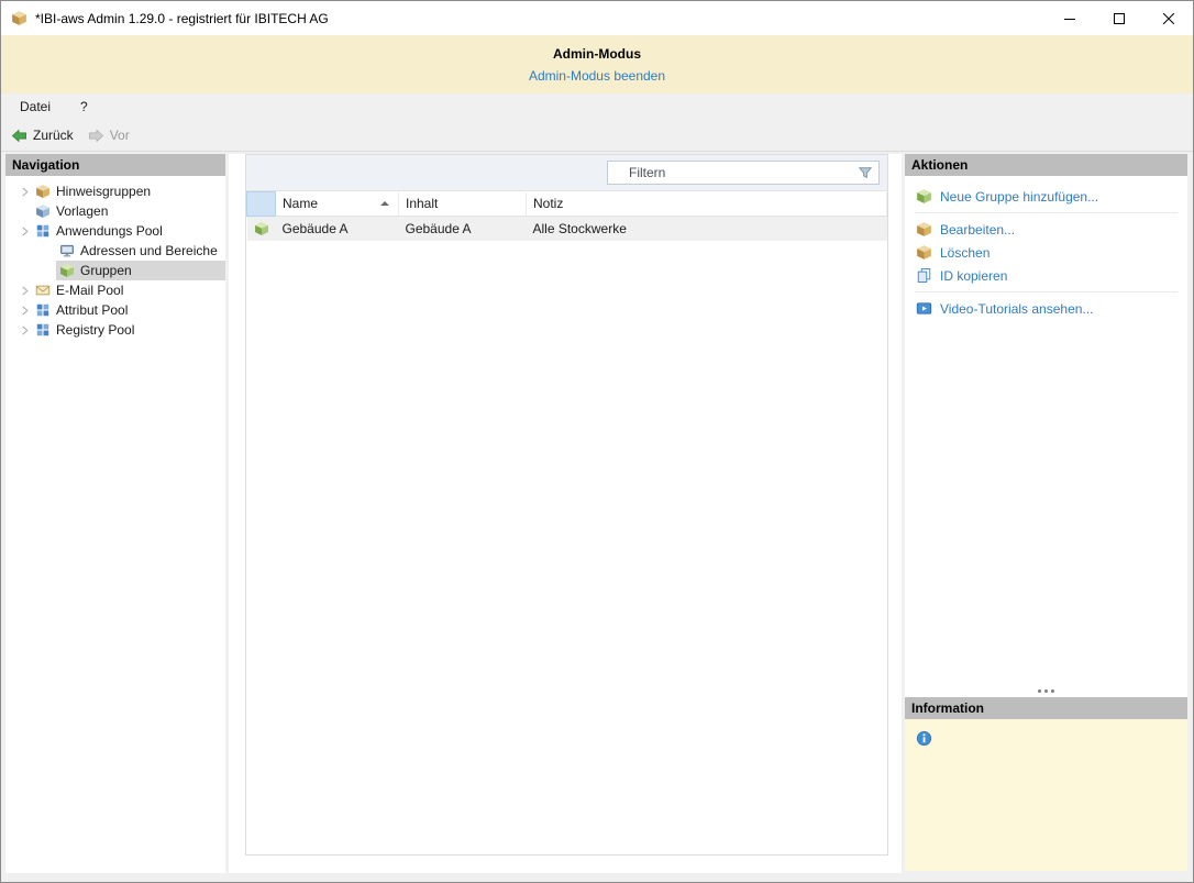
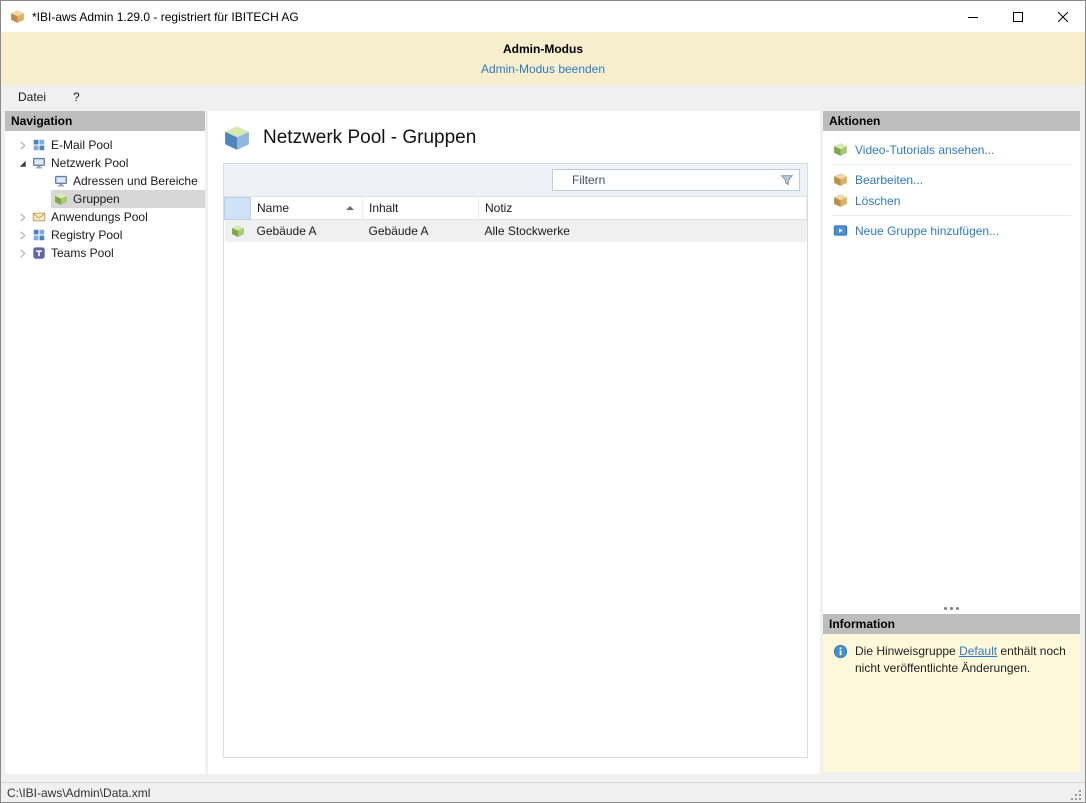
  *IBI-aws Admin 1.29.0 - registriert für IBITECH AG
  Admin-Modus
  Admin-Modus beenden
  Datei
  ?
- Zurück
- Vor
  Navigation
- Hinweisgruppen
- Vorlagen
- Anwendungs Pool
+ E-Mail Pool
+ Netzwerk Pool
  Adressen und Bereiche
  Gruppen
- E-Mail Pool
+ Anwendungs Pool
- Attribut Pool
  Registry Pool
+ Teams Pool
+ Netzwerk Pool - Gruppen
  Filtern
  	Name	Inhalt	Notiz
  	Gebäude A	Gebäude A	Alle Stockwerke
  Aktionen
- Neue Gruppe hinzufügen...
+ Video-Tutorials ansehen...
  Bearbeiten...
  Löschen
- ID kopieren
- Video-Tutorials ansehen...
+ Neue Gruppe hinzufügen...
  Information
+ Die Hinweisgruppe Default enthält noch nicht veröffentlichte Änderungen.
+ C:\IBI-aws\Admin\Data.xml
